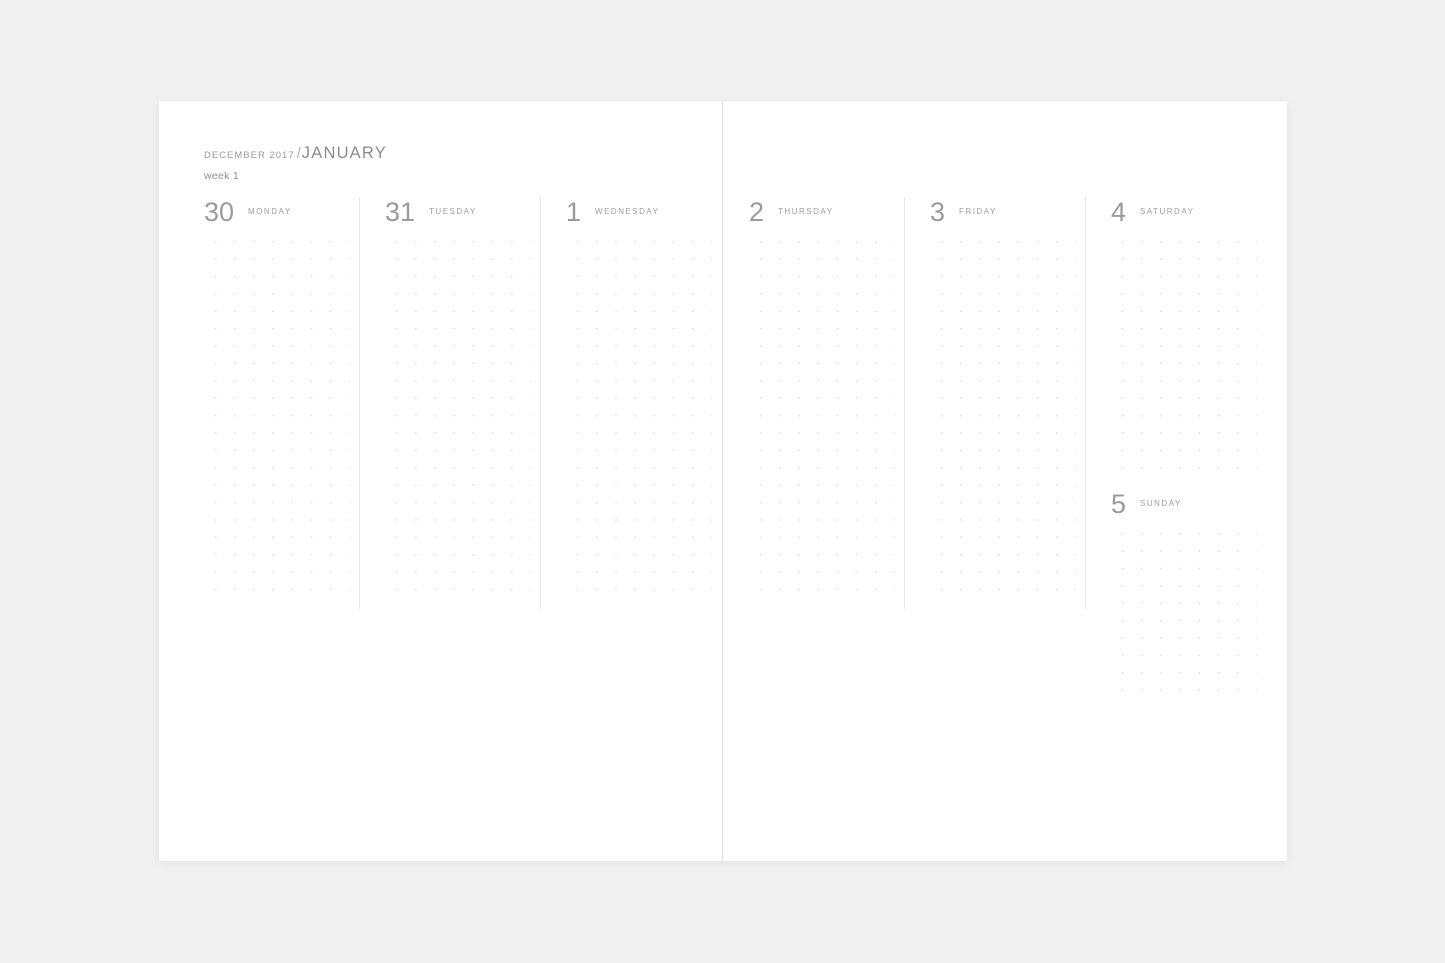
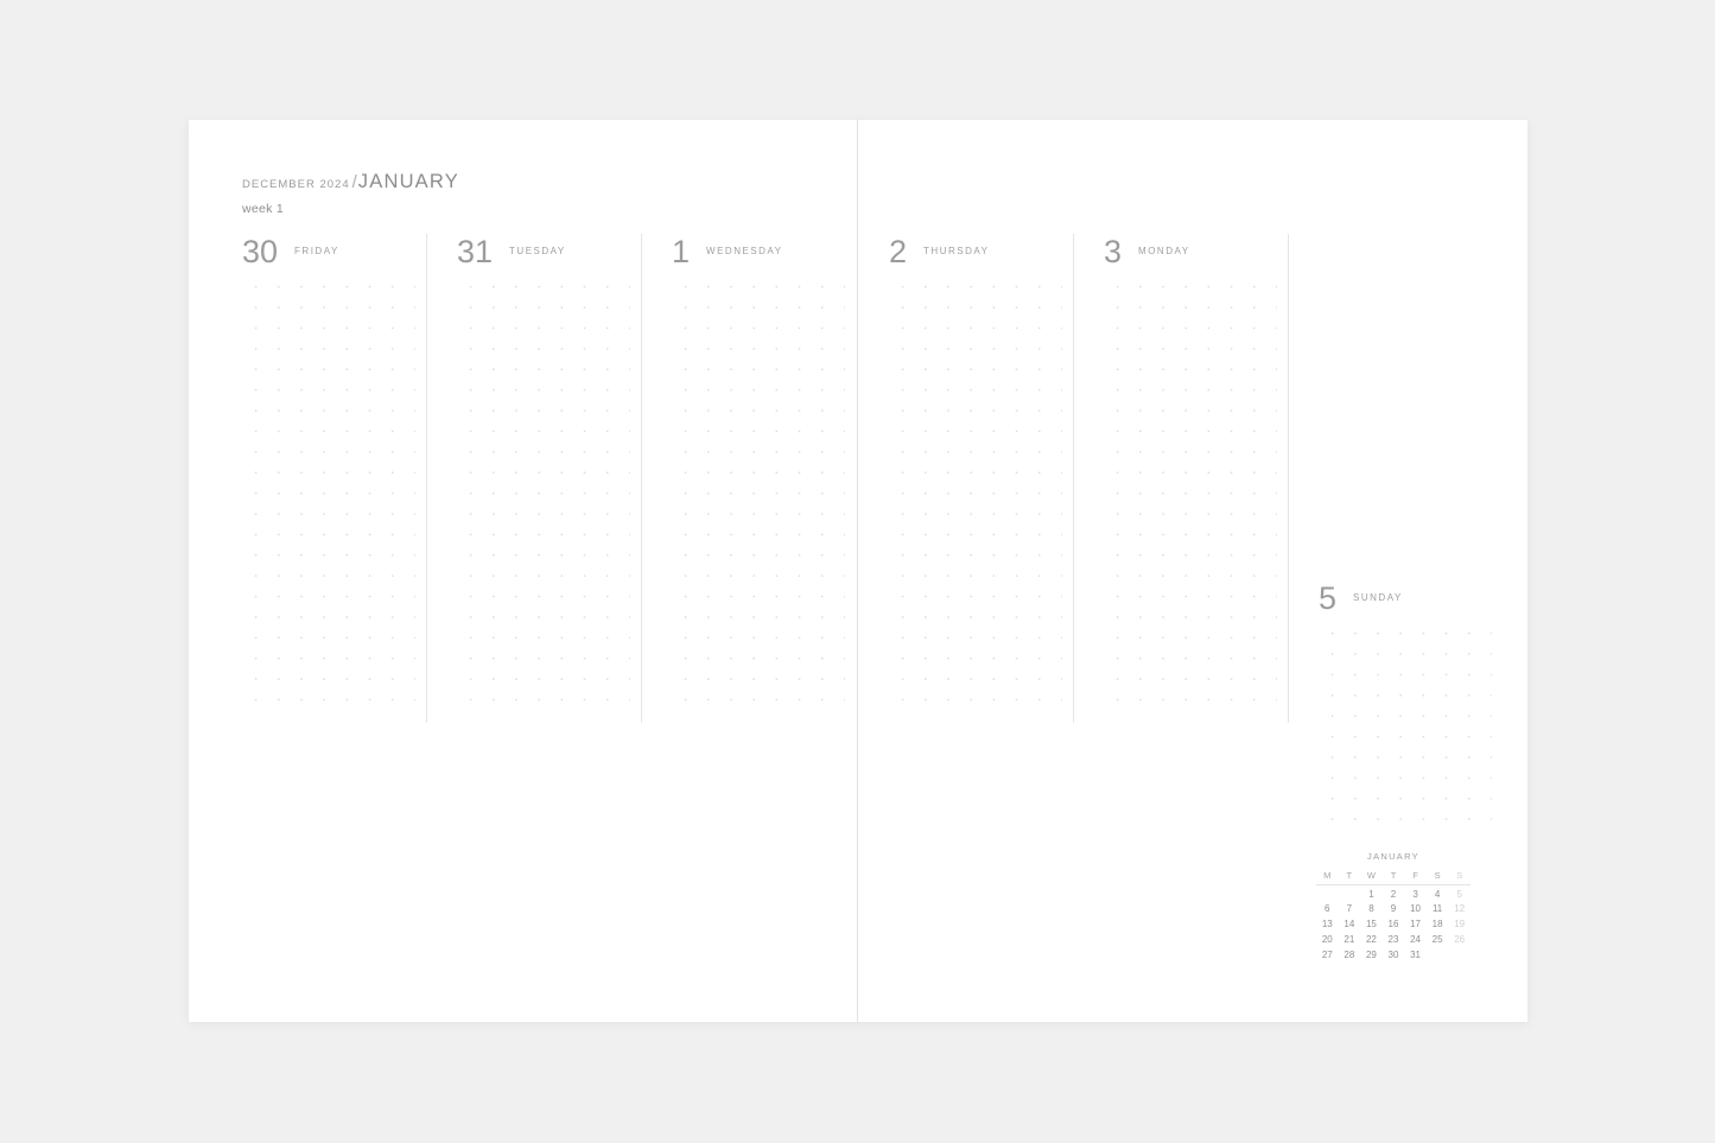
- DECEMBER 2017 /JANUARY
+ DECEMBER 2024 /JANUARY
  week 1
- 30 MONDAY
+ 30 FRIDAY
  31 TUESDAY
  1 WEDNESDAY
  2 THURSDAY
- 3 FRIDAY
+ 3 MONDAY
- 4 SATURDAY
  5 SUNDAY
+ JANUARY
+ M	T	W	T	F	S	S
+ 		1	2	3	4	5
+ 6	7	8	9	10	11	12
+ 13	14	15	16	17	18	19
+ 20	21	22	23	24	25	26
+ 27	28	29	30	31
